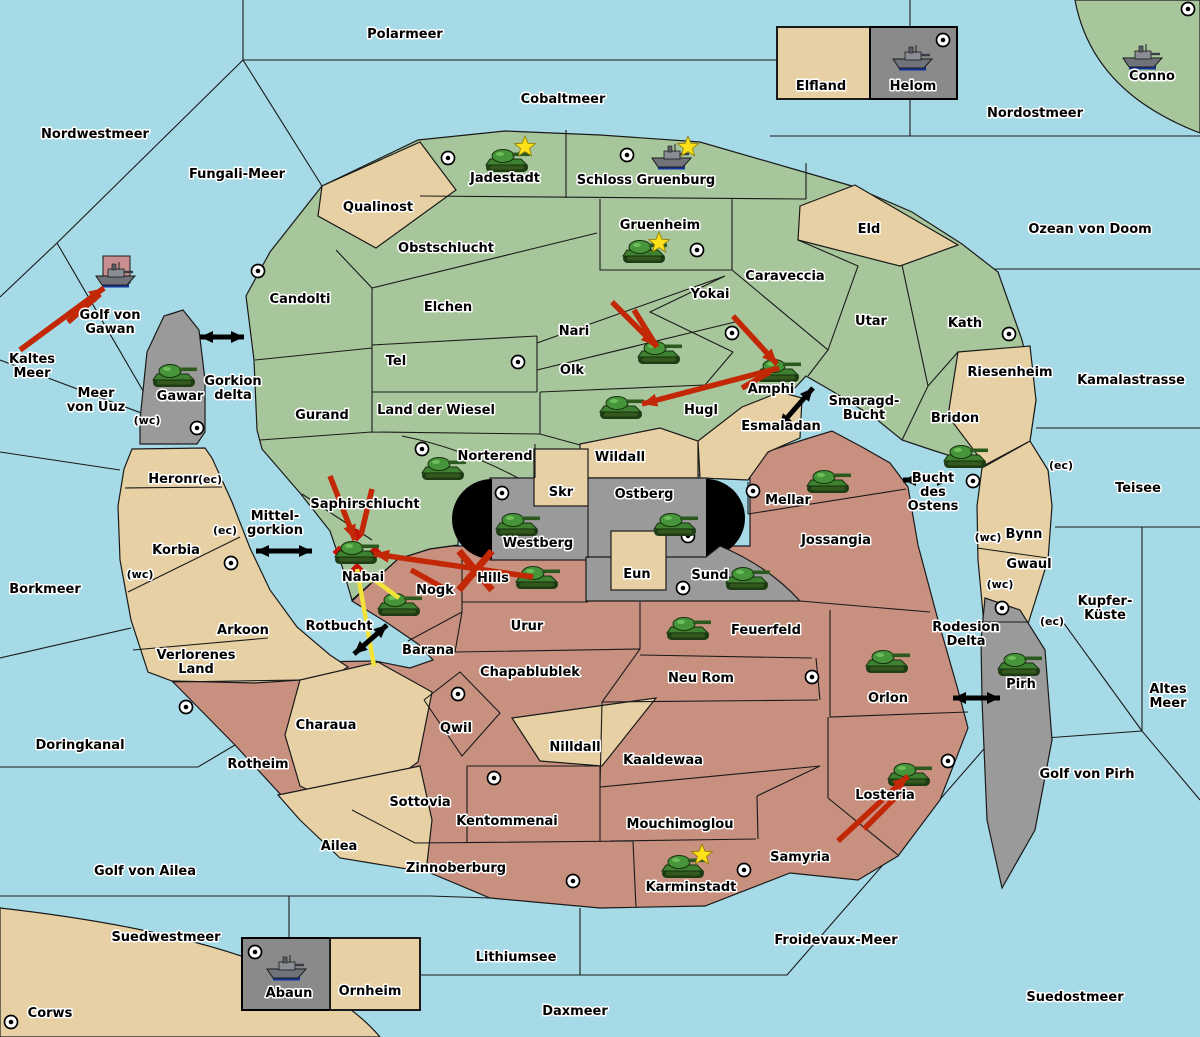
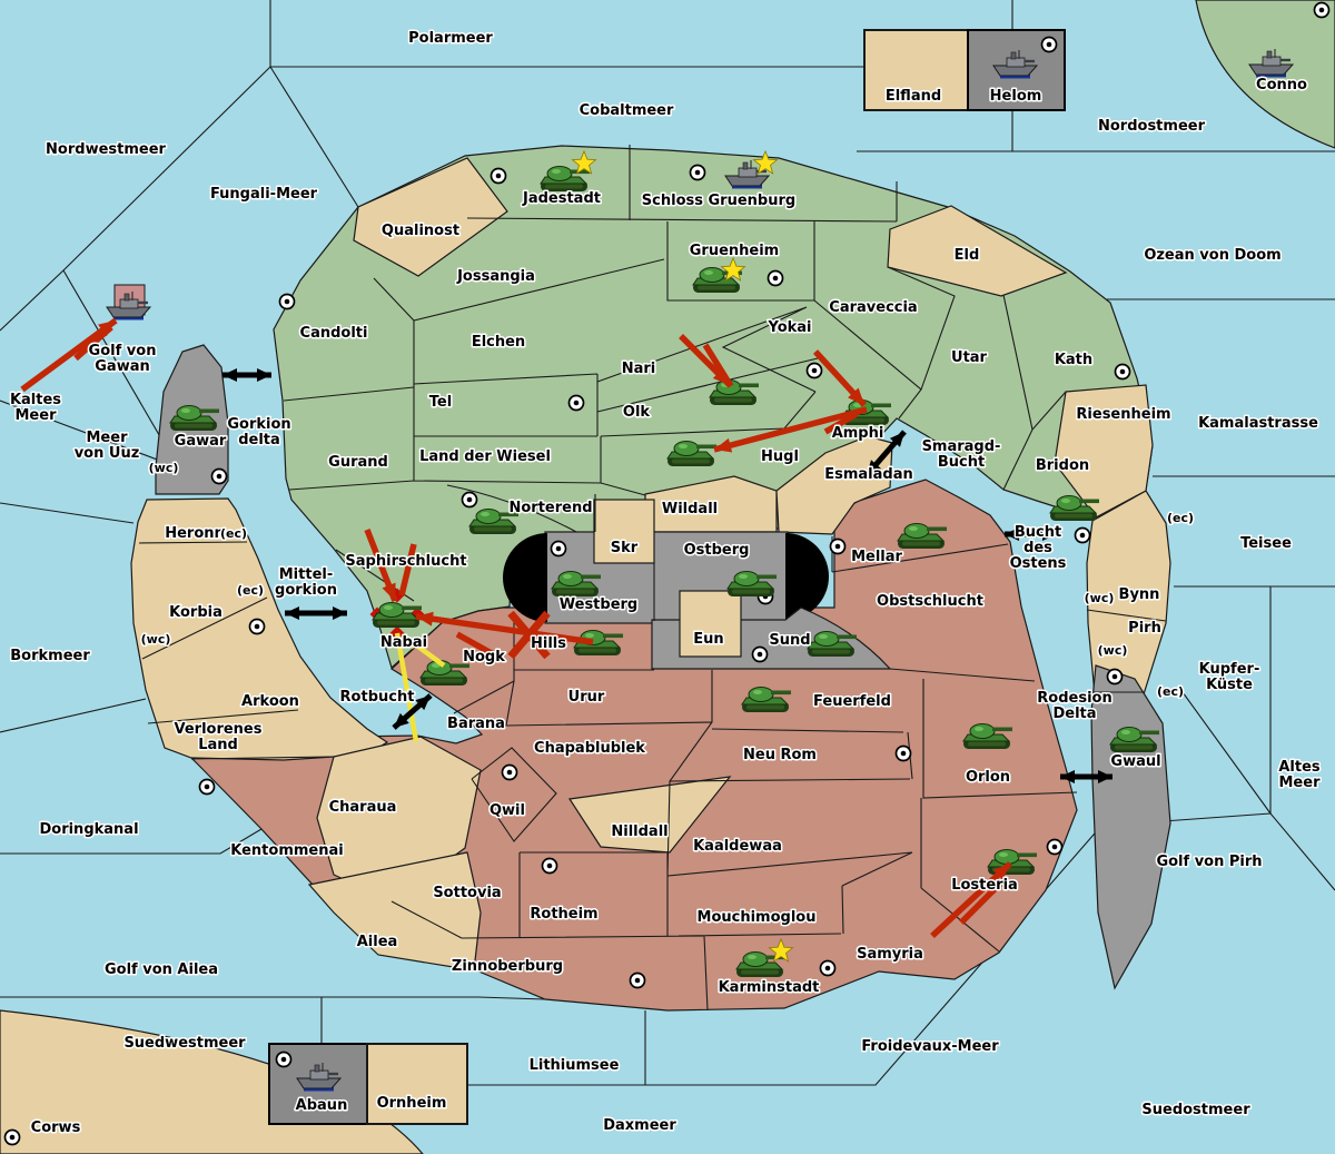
  Polarmeer
  Cobaltmeer
  Nordostmeer
  Nordwestmeer
  Fungali-Meer
  Ozean von Doom
  Kamalastrasse
  Golf von Gawan
  Kaltes Meer
  Meer von Uuz
  Gorkion delta
  Teisee
  Borkmeer
  Mittel- gorkion
  Smaragd- Bucht
  Bucht des Ostens
  Kupfer- Küste
  Rotbucht
  Rodesion Delta
  Altes Meer
  Golf von Pirh
  Doringkanal
  Golf von Ailea
  Suedwestmeer
  Lithiumsee
  Daxmeer
  Froidevaux-Meer
  Suedostmeer
  Elfland
  Helom
  Conno
  Jadestadt
  Schloss Gruenburg
  Qualinost
  Gruenheim
  Eld
- Obstschlucht
+ Jossangia
  Caraveccia
  Candolti
  Yokai
  Elchen
  Utar
  Kath
  Nari
  Tel
  Olk
  Riesenheim
  Amphi
  Gurand
  Land der Wiesel
  Hugl
  Bridon
  Esmaladan
  Gawar
  Norterend
  Wildall
  Heronn
  Skr
  Ostberg
  Mellar
  Saphirschlucht
  Korbia
  Bynn
  Westberg
- Jossangia
+ Obstschlucht
- Gwaul
+ Pirh
  Nabai
  Hills
  Eun
  Sund
  Nogk
  Arkoon
  Urur
  Feuerfeld
  Barana
  Chapablublek
  Verlorenes Land
  Neu Rom
  Orlon
- Pirh
+ Gwaul
  Charaua
  Qwil
  Nilldall
  Kaaldewaa
- Rotheim
+ Kentommenai
  Losteria
  Sottovia
- Kentommenai
+ Rotheim
  Mouchimoglou
  Ailea
  Samyria
  Zinnoberburg
  Karminstadt
  Abaun
  Ornheim
  Corws
  (wc)
  (ec)
  (ec)
  (wc)
  (ec)
  (wc)
  (wc)
  (ec)
